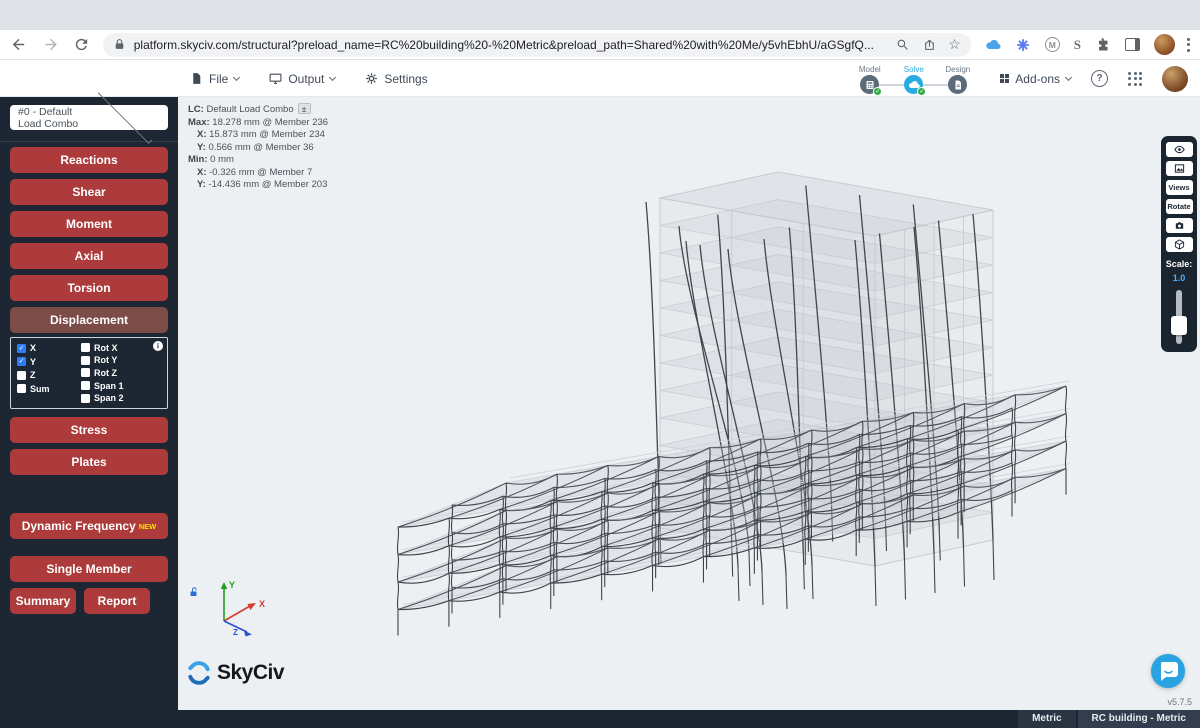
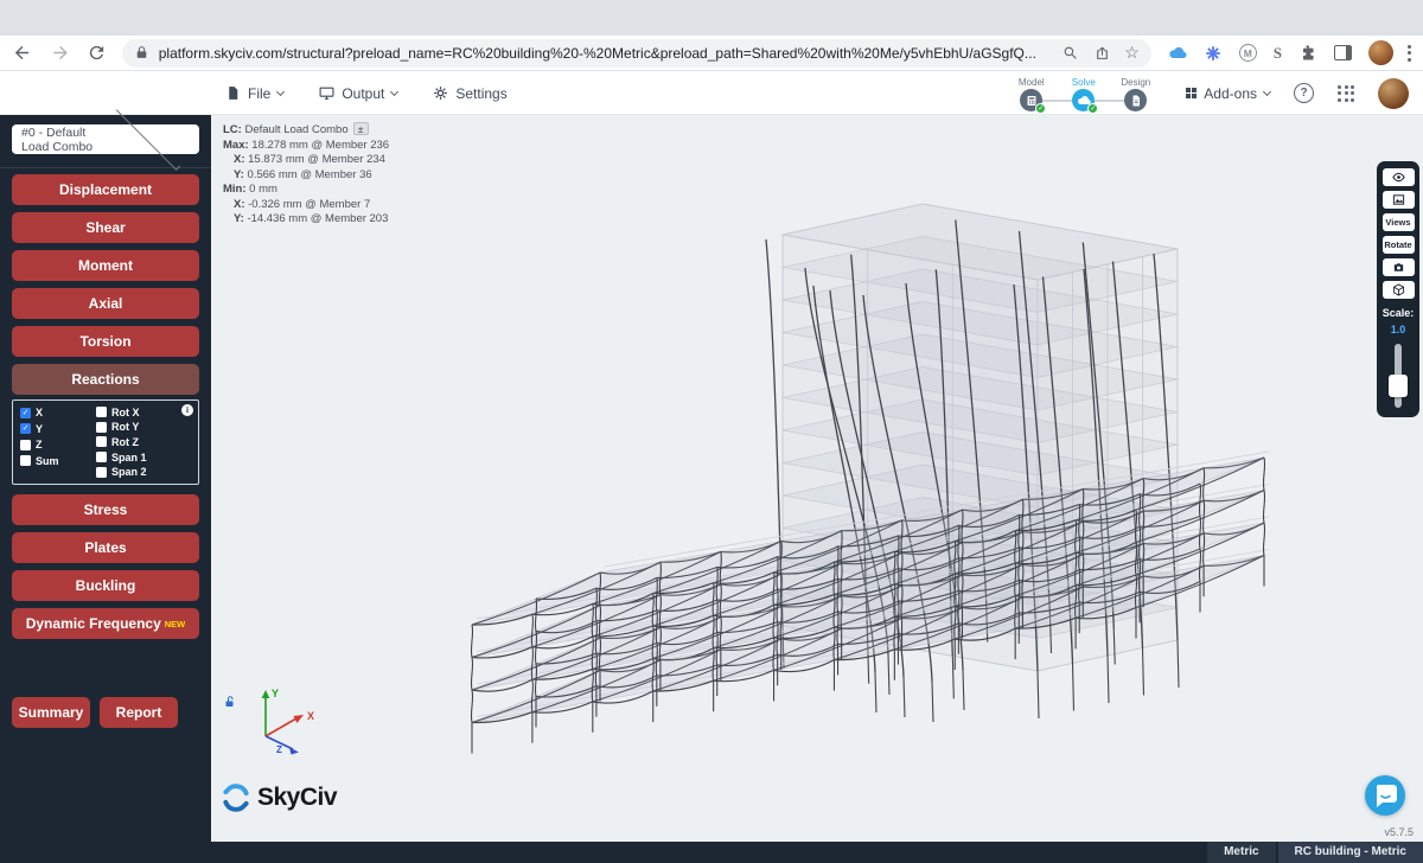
  platform.skyciv.com/structural?preload_name=RC%20building%20-%20Metric&preload_path=Shared%20with%20Me/y5vhEbhU/aGSgfQ...
  ☆
  M
  S
  File
  Output
  Settings
  Model
  Solve
  Design
  Add-ons
  ?
  #0 - Default Load Combo
- Reactions
+ Displacement
  Shear
  Moment
  Axial
  Torsion
- Displacement
+ Reactions
  X
  Y
  Z
  Sum
  Rot X
  Rot Y
  Rot Z
  Span 1
  Span 2
  i
  Stress
  Plates
+ Buckling
  Dynamic Frequency
  NEW
- Single Member
  Summary
  Report
  LC: Default Load Combo ±
  Max: 18.278 mm @ Member 236
  X: 15.873 mm @ Member 234
  Y: 0.566 mm @ Member 36
  Min: 0 mm
  X: -0.326 mm @ Member 7
  Y: -14.436 mm @ Member 203
  Views
  Rotate
  Scale:
  1.0
  Y
  X
  Z
  SkyCiv
  v5.7.5
  Metric
  RC building - Metric
